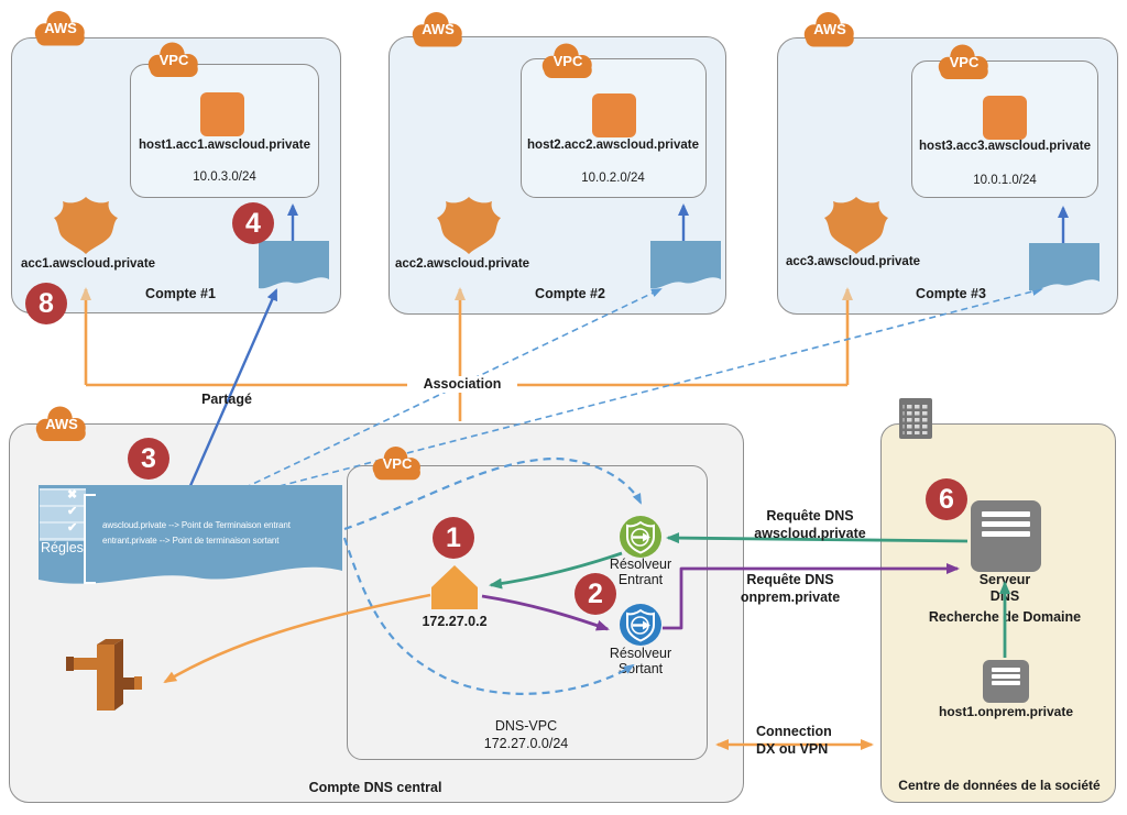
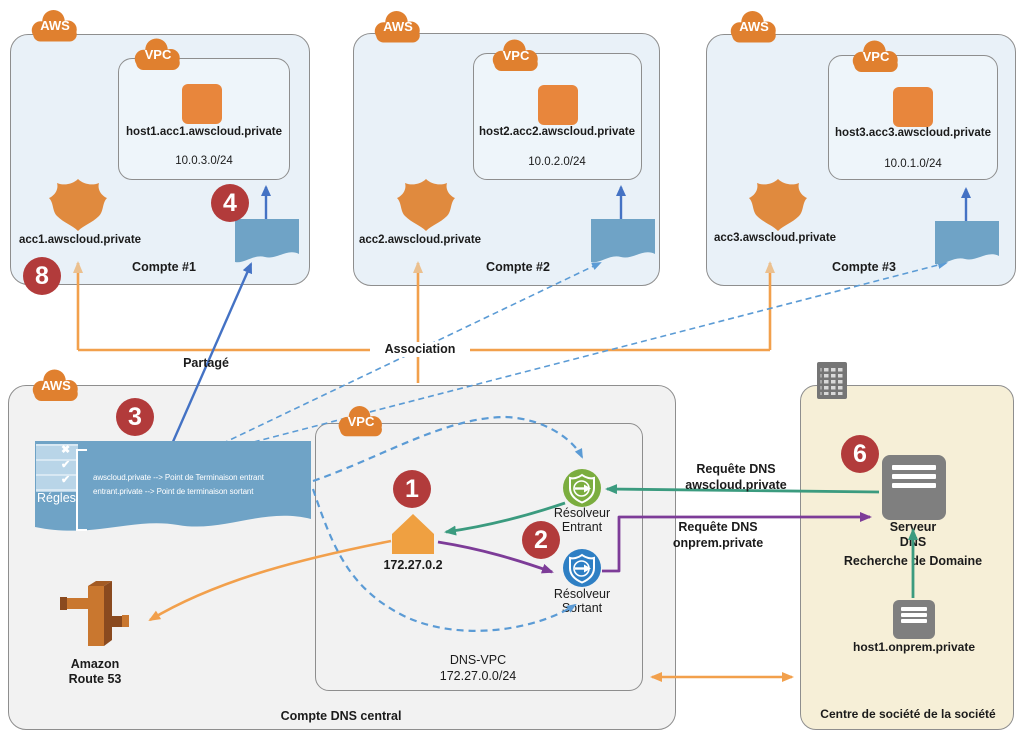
  AWS
  VPC
  AWS
  VPC
  AWS
  VPC
  AWS
  VPC
  host1.acc1.awscloud.private
  10.0.3.0/24
  acc1.awscloud.private
  Compte #1
  host2.acc2.awscloud.private
  10.0.2.0/24
  acc2.awscloud.private
  Compte #2
  host3.acc3.awscloud.private
  10.0.1.0/24
  acc3.awscloud.private
  Compte #3
  Association
  Partagé
  Requête DNS
  awscloud.private
  Requête DNS
  onprem.private
- Connection
- DX ou VPN
  ✖
  ✔
  ✔
  Régles
  awscloud.private --> Point de Terminaison entrant
  entrant.private --> Point de terminaison sortant
  172.27.0.2
  Résolveur
  Entrant
  Résolveur
  Sortant
  DNS-VPC
  172.27.0.0/24
  Compte DNS central
+ Amazon
+ Route 53
  Serveur
  Recherche de Domaine
  host1.onprem.private
- Centre de données de la société
+ Centre de société de la société
  1
  2
  3
  4
  8
  6
